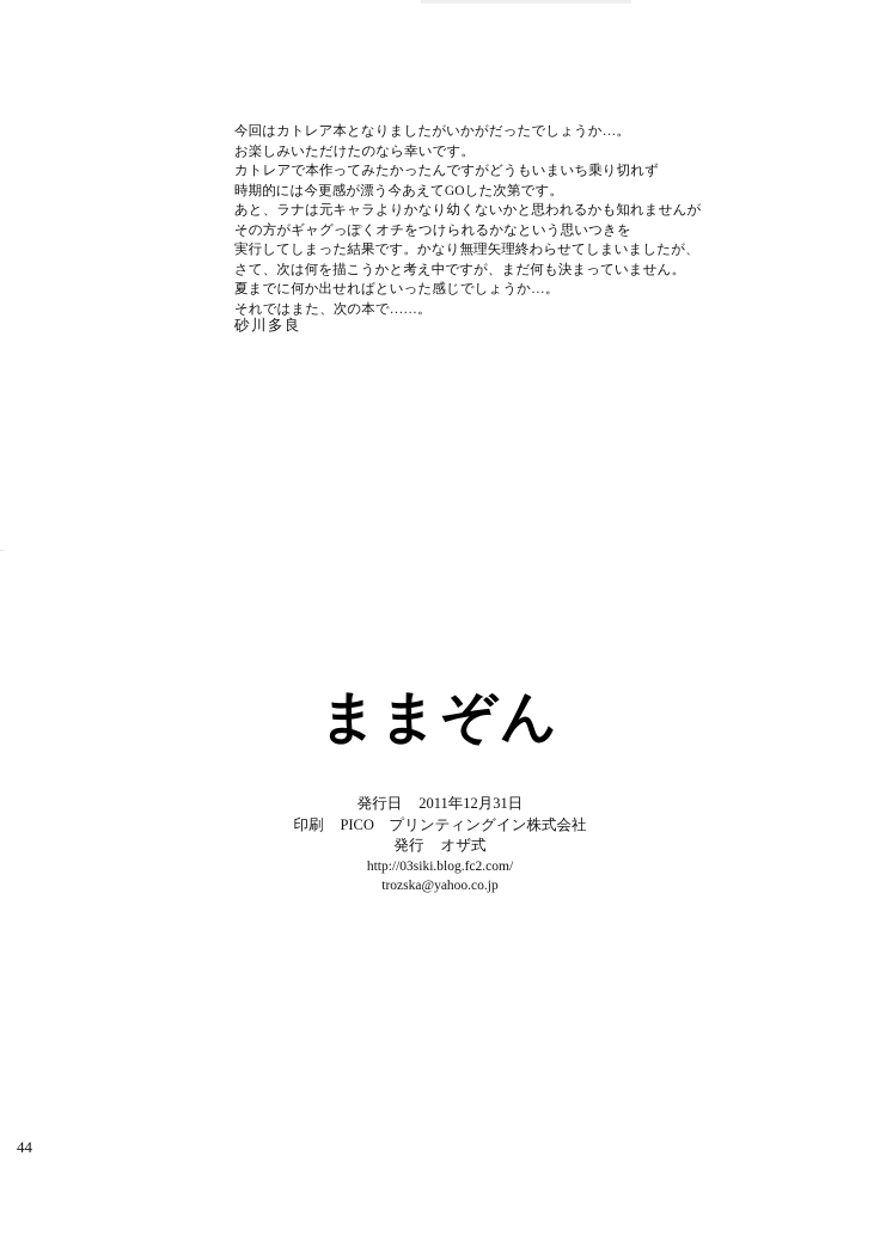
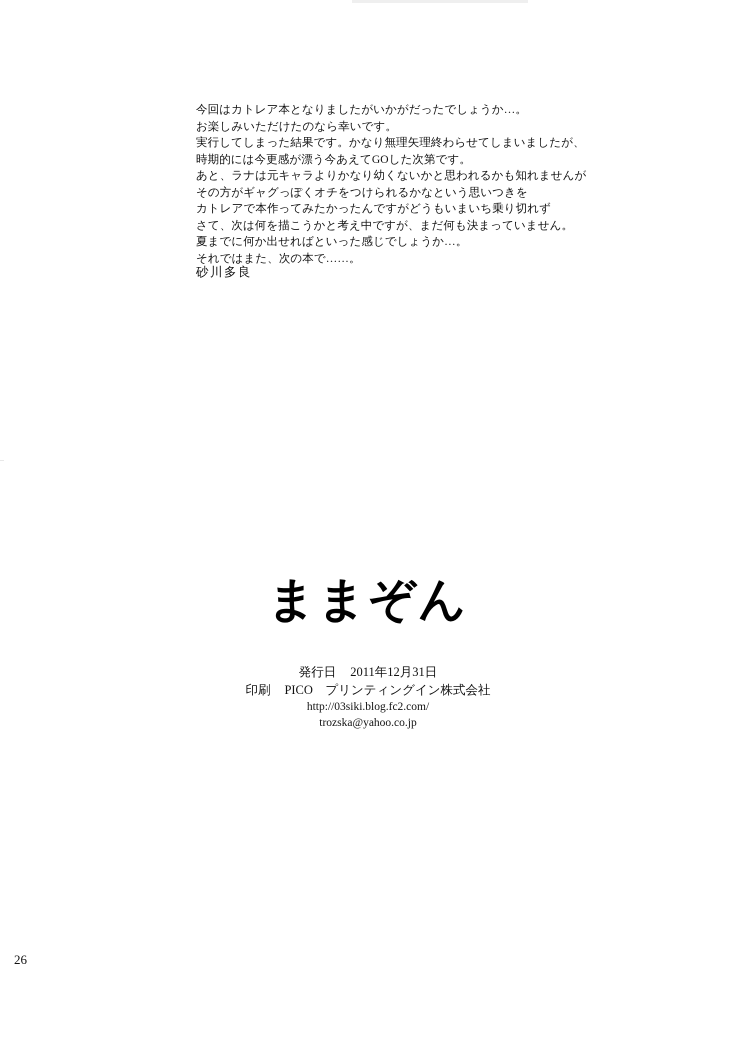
  今回はカトレア本となりましたがいかがだったでしょうか…。
  お楽しみいただけたのなら幸いです。
- カトレアで本作ってみたかったんですがどうもいまいち乗り切れず
+ 実行してしまった結果です。かなり無理矢理終わらせてしまいましたが、
  時期的には今更感が漂う今あえてGOした次第です。
  あと、ラナは元キャラよりかなり幼くないかと思われるかも知れませんが
  その方がギャグっぽくオチをつけられるかなという思いつきを
- 実行してしまった結果です。かなり無理矢理終わらせてしまいましたが、
+ カトレアで本作ってみたかったんですがどうもいまいち乗り切れず
  さて、次は何を描こうかと考え中ですが、まだ何も決まっていません。
  夏までに何か出せればといった感じでしょうか…。
  それではまた、次の本で……。
  砂川多良
  ままぞん
  発行日 2011年12月31日
  印刷 PICO プリンティングイン株式会社
- 発行 オザ式
  http://03siki.blog.fc2.com/
  trozska@yahoo.co.jp
- 44
+ 26
